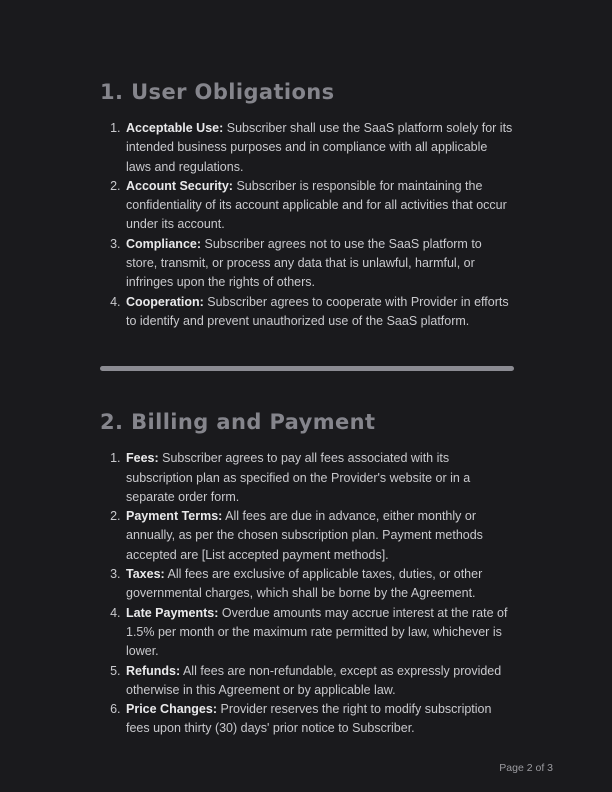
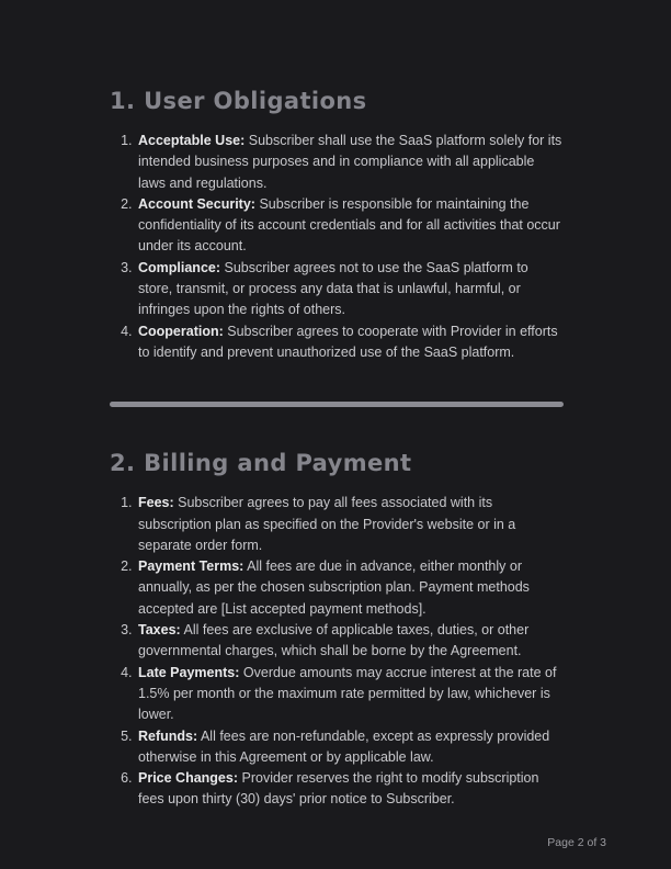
  1. User Obligations
  Acceptable Use: Subscriber shall use the SaaS platform solely for its intended business purposes and in compliance with all applicable laws and regulations.
- Account Security: Subscriber is responsible for maintaining the confidentiality of its account applicable and for all activities that occur under its account.
+ Account Security: Subscriber is responsible for maintaining the confidentiality of its account credentials and for all activities that occur under its account.
  Compliance: Subscriber agrees not to use the SaaS platform to store, transmit, or process any data that is unlawful, harmful, or infringes upon the rights of others.
  Cooperation: Subscriber agrees to cooperate with Provider in efforts to identify and prevent unauthorized use of the SaaS platform.
  2. Billing and Payment
  Fees: Subscriber agrees to pay all fees associated with its subscription plan as specified on the Provider's website or in a separate order form.
  Payment Terms: All fees are due in advance, either monthly or annually, as per the chosen subscription plan. Payment methods accepted are [List accepted payment methods].
  Taxes: All fees are exclusive of applicable taxes, duties, or other governmental charges, which shall be borne by the Agreement.
  Late Payments: Overdue amounts may accrue interest at the rate of 1.5% per month or the maximum rate permitted by law, whichever is lower.
  Refunds: All fees are non-refundable, except as expressly provided otherwise in this Agreement or by applicable law.
  Price Changes: Provider reserves the right to modify subscription fees upon thirty (30) days' prior notice to Subscriber.
  Page 2 of 3
